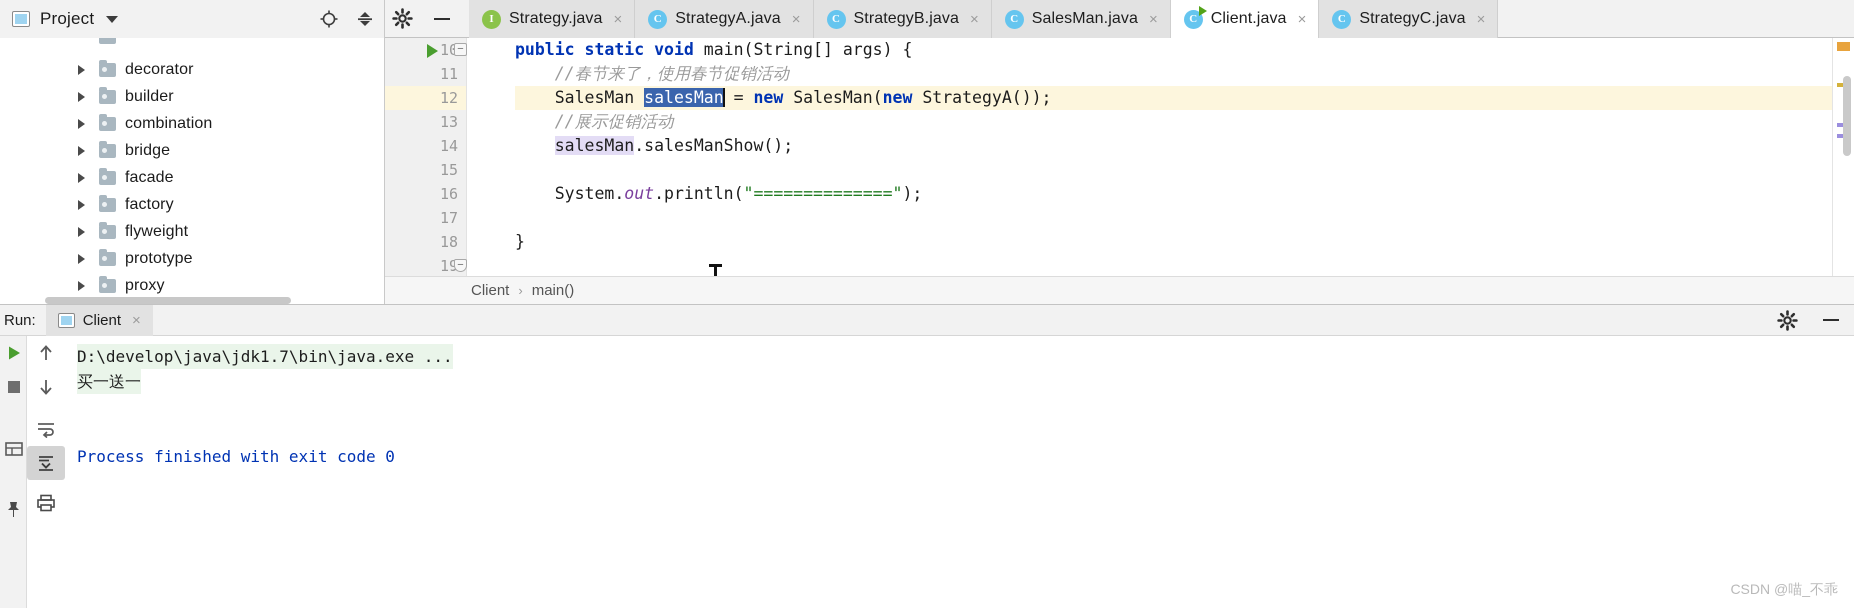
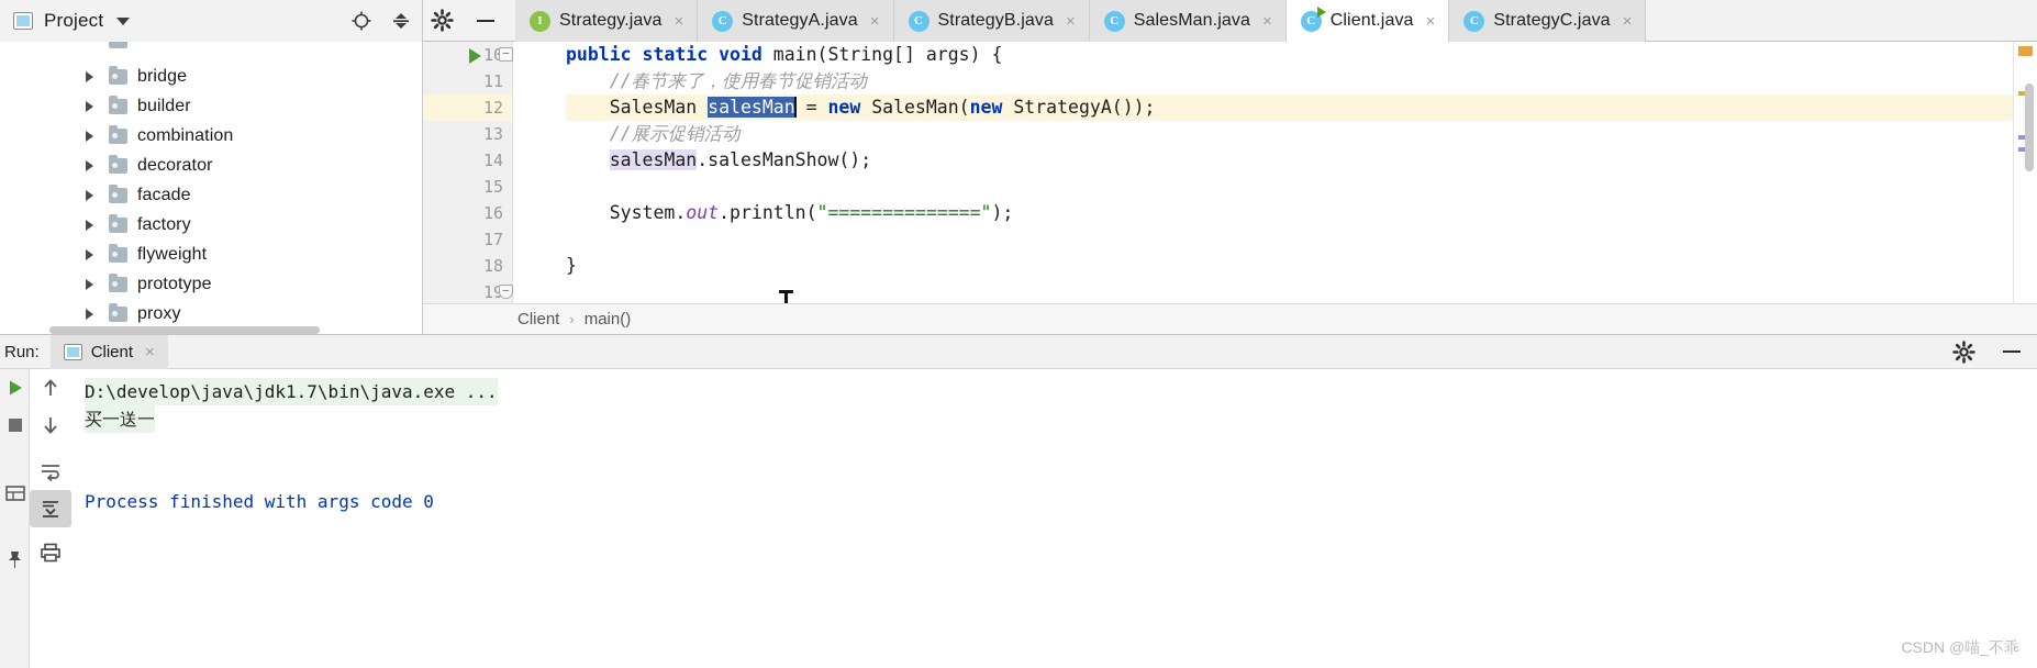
  Project
  I
  Strategy.java
  ×
  C
  StrategyA.java
  ×
  C
  StrategyB.java
  ×
  C
  SalesMan.java
  ×
  C
  Client.java
  ×
  C
  StrategyC.java
  ×
- decorator
+ bridge
  builder
  combination
- bridge
+ decorator
  facade
  factory
  flyweight
  prototype
  proxy
  11
  12
  13
  14
  15
  16
  17
  18
  −
  −
  public static void main(String[] args) {
  //春节来了，使用春节促销活动
  SalesMan salesMan = new SalesMan(new StrategyA());
  //展示促销活动
  salesMan.salesManShow();
  System.out.println("==============");
  }
  Client
  ›
  main()
  Run:
  Client
  ×
  D:\develop\java\jdk1.7\bin\java.exe ...
  买一送一
- Process finished with exit code 0
+ Process finished with args code 0
  CSDN @喵_不乖
